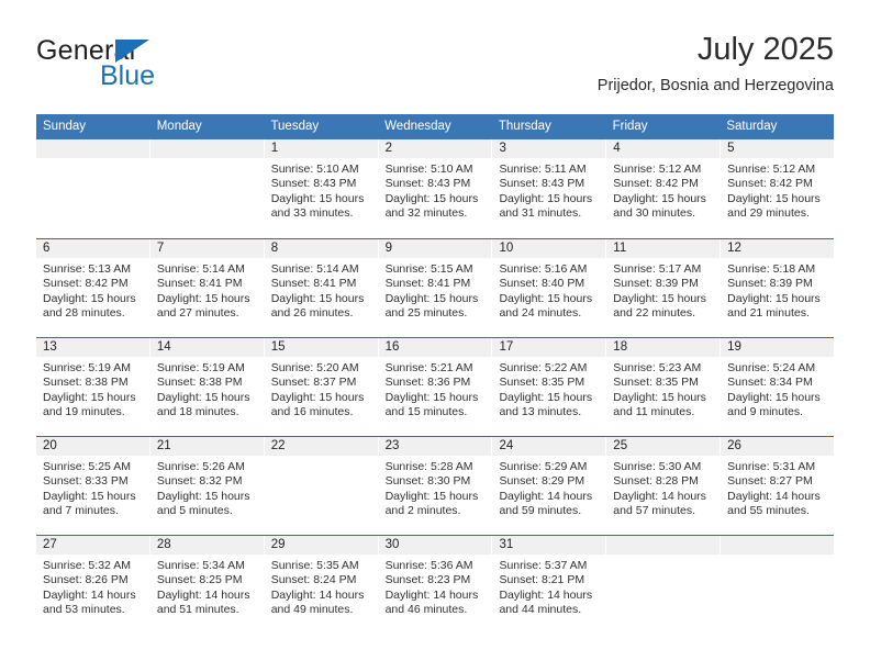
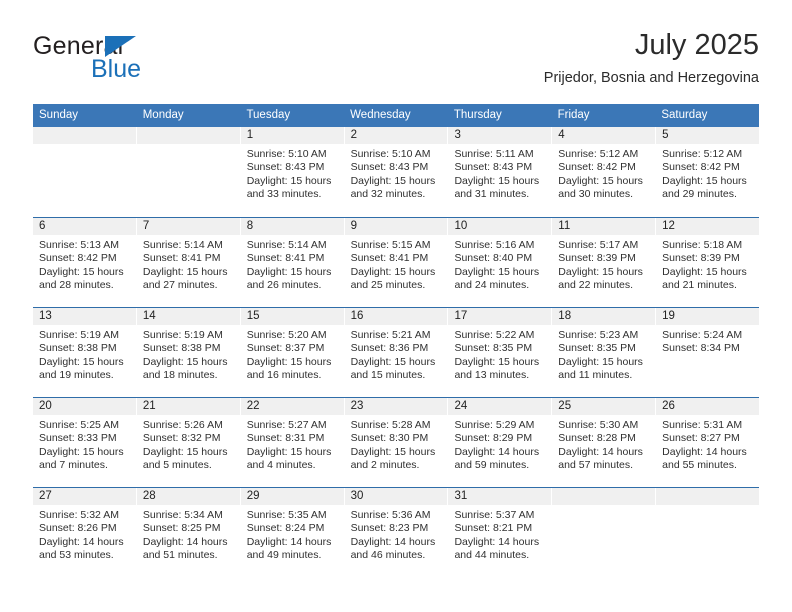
  General
  Blue
  July 2025
  Prijedor, Bosnia and Herzegovina
  Sunday
  Monday
  Tuesday
  Wednesday
  Thursday
  Friday
  Saturday
  1
  Sunrise: 5:10 AM
  Sunset: 8:43 PM
  Daylight: 15 hours and 33 minutes.
  2
  Sunrise: 5:10 AM
  Sunset: 8:43 PM
  Daylight: 15 hours and 32 minutes.
  3
  Sunrise: 5:11 AM
  Sunset: 8:43 PM
  Daylight: 15 hours and 31 minutes.
  4
  Sunrise: 5:12 AM
  Sunset: 8:42 PM
  Daylight: 15 hours and 30 minutes.
  5
  Sunrise: 5:12 AM
  Sunset: 8:42 PM
  Daylight: 15 hours and 29 minutes.
  6
  Sunrise: 5:13 AM
  Sunset: 8:42 PM
  Daylight: 15 hours and 28 minutes.
  7
  Sunrise: 5:14 AM
  Sunset: 8:41 PM
  Daylight: 15 hours and 27 minutes.
  8
  Sunrise: 5:14 AM
  Sunset: 8:41 PM
  Daylight: 15 hours and 26 minutes.
  9
  Sunrise: 5:15 AM
  Sunset: 8:41 PM
  Daylight: 15 hours and 25 minutes.
  10
  Sunrise: 5:16 AM
  Sunset: 8:40 PM
  Daylight: 15 hours and 24 minutes.
  11
  Sunrise: 5:17 AM
  Sunset: 8:39 PM
  Daylight: 15 hours and 22 minutes.
  12
  Sunrise: 5:18 AM
  Sunset: 8:39 PM
  Daylight: 15 hours and 21 minutes.
  13
  Sunrise: 5:19 AM
  Sunset: 8:38 PM
  Daylight: 15 hours and 19 minutes.
  14
  Sunrise: 5:19 AM
  Sunset: 8:38 PM
  Daylight: 15 hours and 18 minutes.
  15
  Sunrise: 5:20 AM
  Sunset: 8:37 PM
  Daylight: 15 hours and 16 minutes.
  16
  Sunrise: 5:21 AM
  Sunset: 8:36 PM
  Daylight: 15 hours and 15 minutes.
  17
  Sunrise: 5:22 AM
  Sunset: 8:35 PM
  Daylight: 15 hours and 13 minutes.
  18
  Sunrise: 5:23 AM
  Sunset: 8:35 PM
  Daylight: 15 hours and 11 minutes.
  19
  Sunrise: 5:24 AM
  Sunset: 8:34 PM
- Daylight: 15 hours and 9 minutes.
  20
  Sunrise: 5:25 AM
  Sunset: 8:33 PM
  Daylight: 15 hours and 7 minutes.
  21
  Sunrise: 5:26 AM
  Sunset: 8:32 PM
  Daylight: 15 hours and 5 minutes.
  22
+ Sunrise: 5:27 AM
+ Sunset: 8:31 PM
+ Daylight: 15 hours and 4 minutes.
  23
  Sunrise: 5:28 AM
  Sunset: 8:30 PM
  Daylight: 15 hours and 2 minutes.
  24
  Sunrise: 5:29 AM
  Sunset: 8:29 PM
  Daylight: 14 hours and 59 minutes.
  25
  Sunrise: 5:30 AM
  Sunset: 8:28 PM
  Daylight: 14 hours and 57 minutes.
  26
  Sunrise: 5:31 AM
  Sunset: 8:27 PM
  Daylight: 14 hours and 55 minutes.
  27
  Sunrise: 5:32 AM
  Sunset: 8:26 PM
  Daylight: 14 hours and 53 minutes.
  28
  Sunrise: 5:34 AM
  Sunset: 8:25 PM
  Daylight: 14 hours and 51 minutes.
  29
  Sunrise: 5:35 AM
  Sunset: 8:24 PM
  Daylight: 14 hours and 49 minutes.
  30
  Sunrise: 5:36 AM
  Sunset: 8:23 PM
  Daylight: 14 hours and 46 minutes.
  31
  Sunrise: 5:37 AM
  Sunset: 8:21 PM
  Daylight: 14 hours and 44 minutes.
